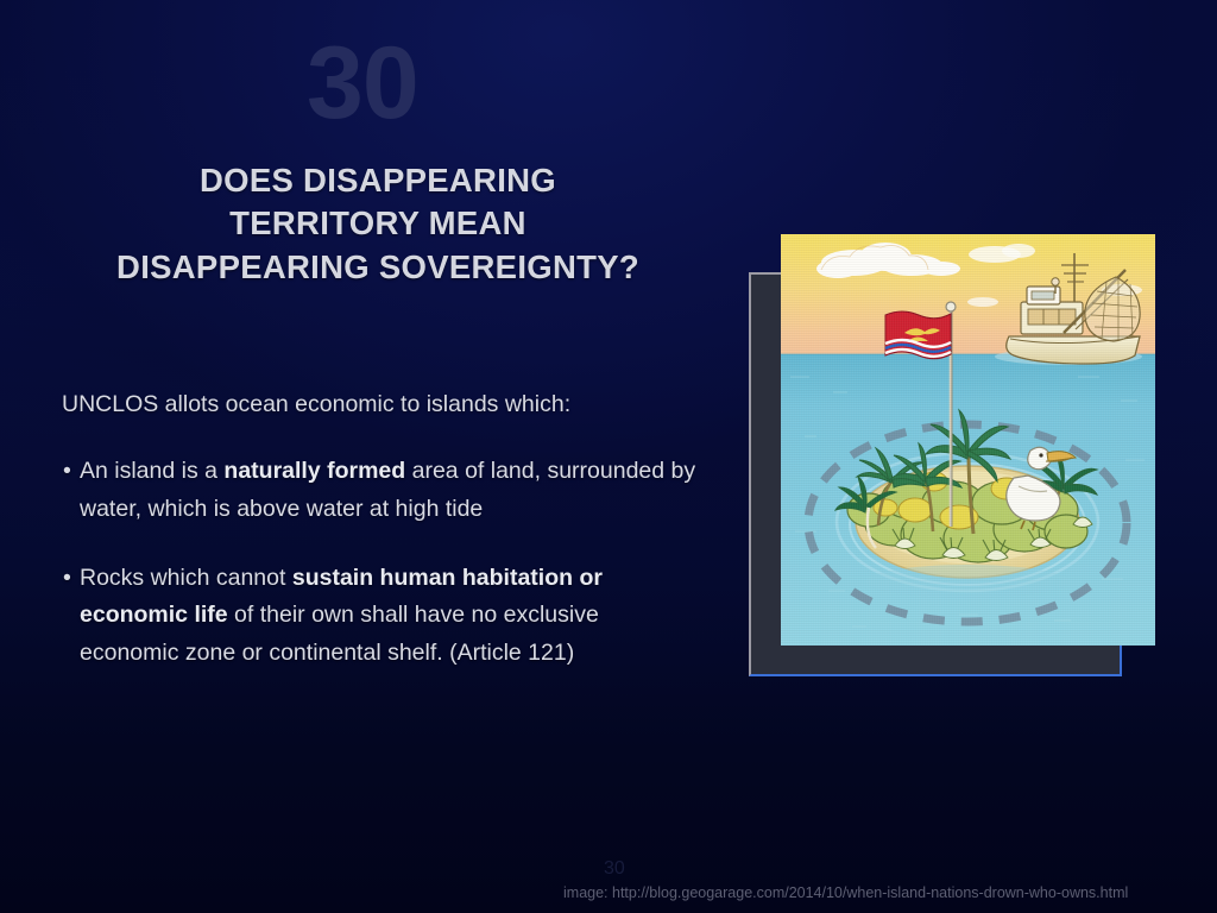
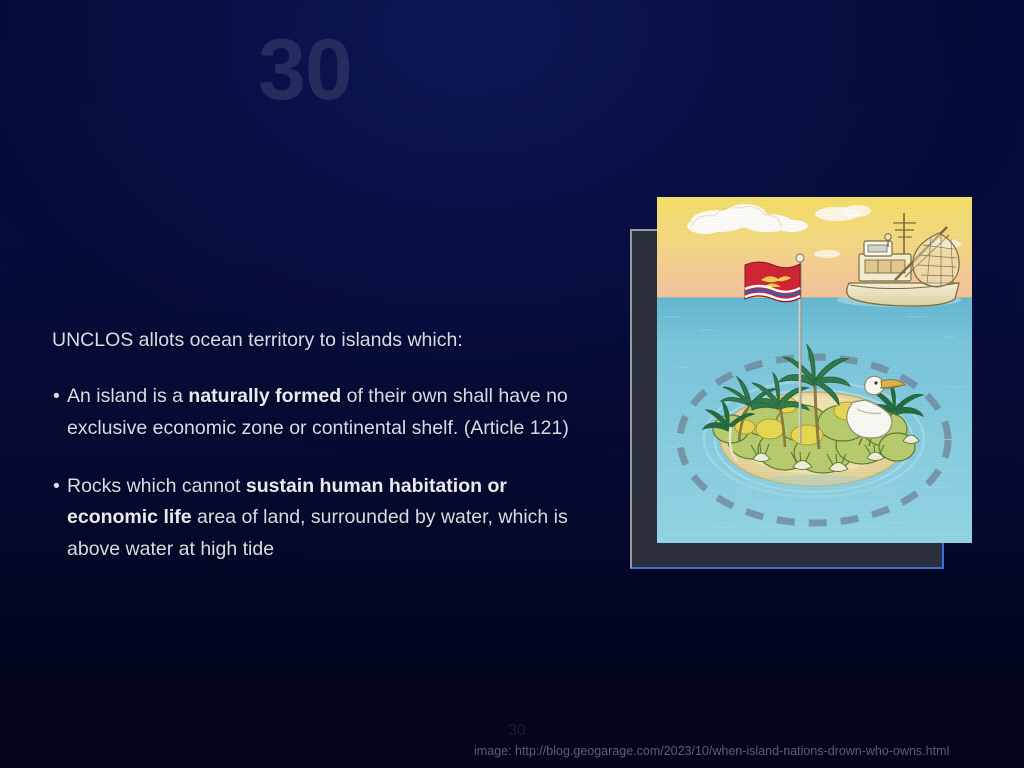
  30
- DOES DISAPPEARING
- TERRITORY MEAN
- DISAPPEARING SOVEREIGNTY?
- UNCLOS allots ocean economic to islands which:
+ UNCLOS allots ocean territory to islands which:
  •
- An island is a naturally formed area of land, surrounded by water, which is above water at high tide
+ An island is a naturally formed of their own shall have no exclusive economic zone or continental shelf. (Article 121)
  •
- Rocks which cannot sustain human habitation or economic life of their own shall have no exclusive economic zone or continental shelf. (Article 121)
+ Rocks which cannot sustain human habitation or economic life area of land, surrounded by water, which is above water at high tide
  30
- image: http://blog.geogarage.com/2014/10/when-island-nations-drown-who-owns.html
+ image: http://blog.geogarage.com/2023/10/when-island-nations-drown-who-owns.html
